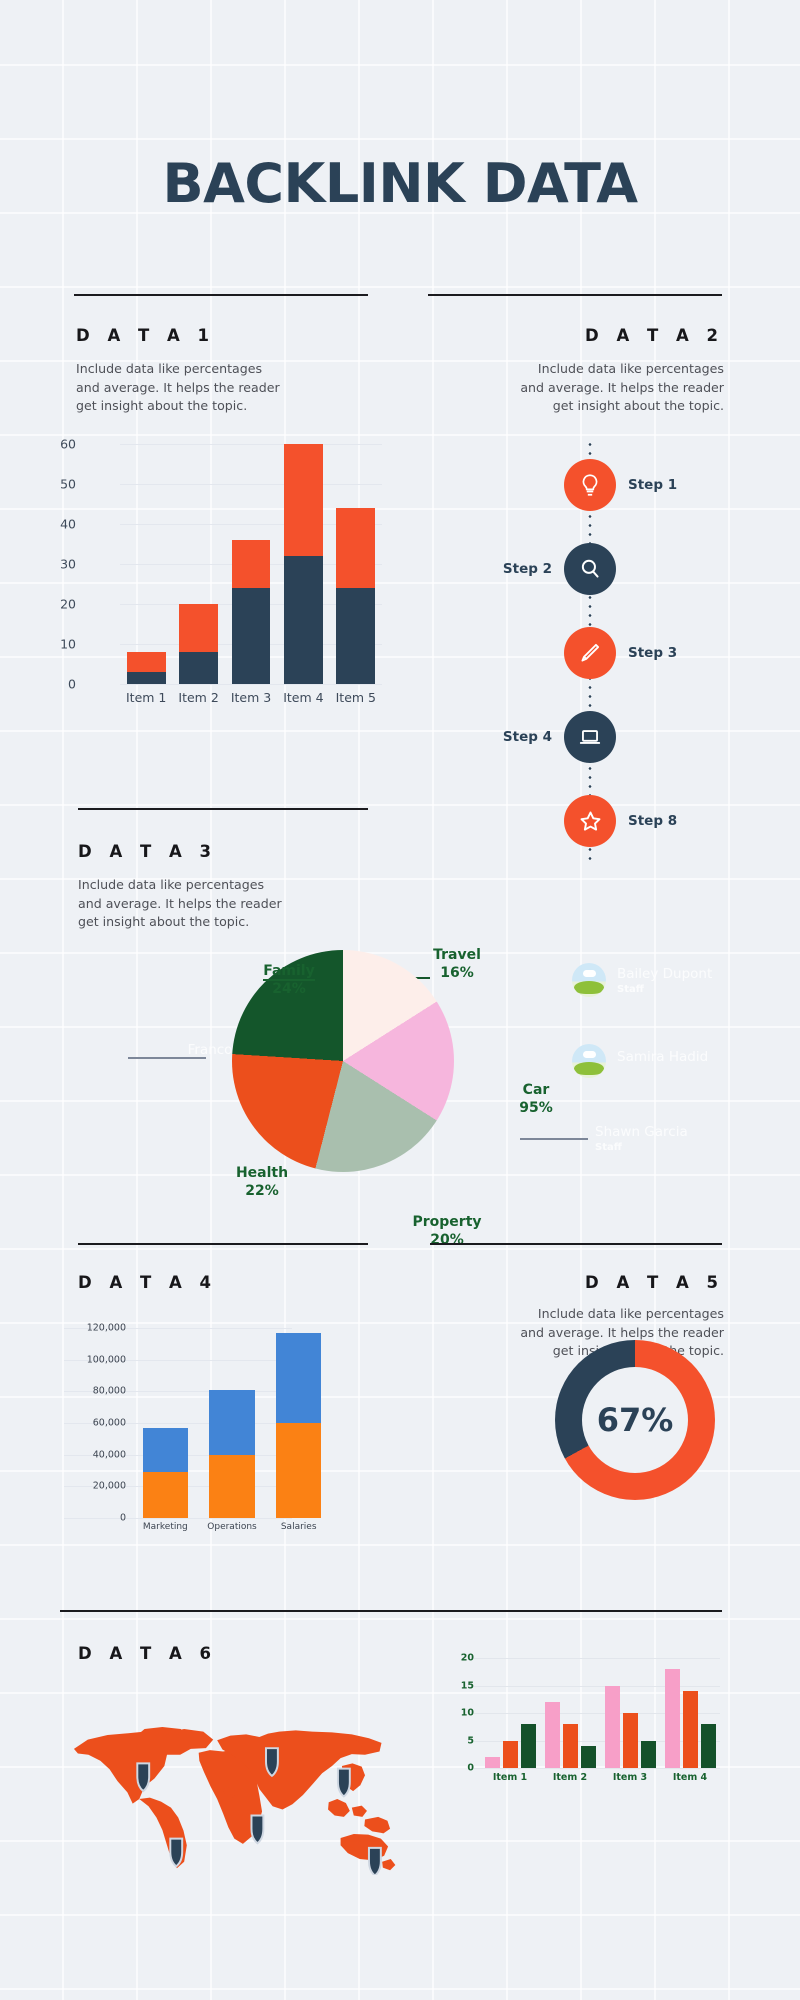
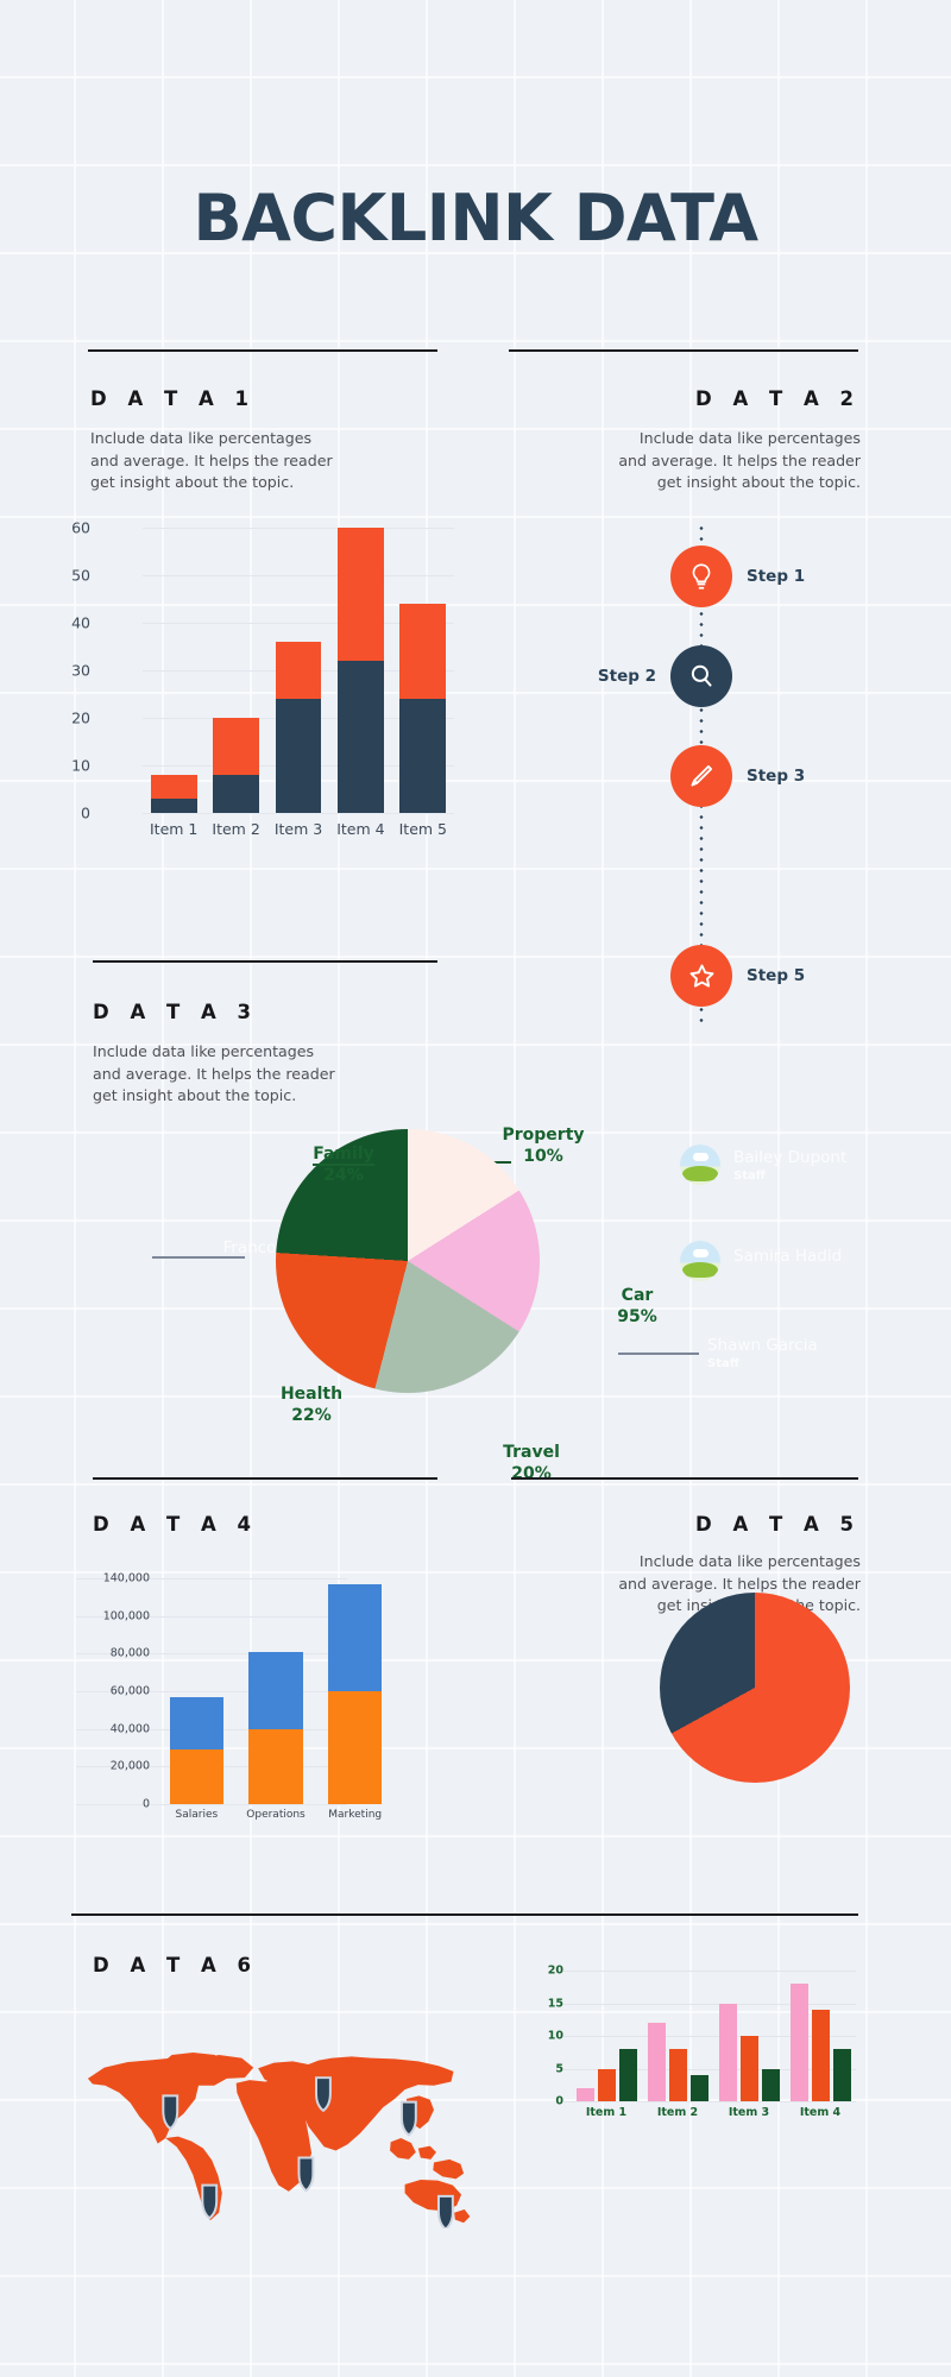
  BACKLINK DATA
  D A T A 1
  Include data like percentages
  and average. It helps the reader
  get insight about the topic.
  60
  50
  40
  30
  20
  10
  0
  Item 1
  Item 2
  Item 3
  Item 4
  Item 5
  D A T A 2
  Include data like percentages
  and average. It helps the reader
  get insight about the topic.
  Step 1
  Step 2
  Step 3
- Step 4
- Step 8
+ Step 5
  D A T A 3
  Include data like percentages
  and average. It helps the reader
  get insight about the topic.
- Travel
+ Property
- 16%
+ 10%
  Car
  95%
- Property
+ Travel
  20%
  Health
  22%
  Family
  D A T A 4
  D A T A 5
  Include data like percentages
  and average. It helps the reader
- 120,000
+ 140,000
  100,000
  80,000
  60,000
  40,000
  20,000
  0
- Marketing
+ Salaries
  Operations
- Salaries
+ Marketing
- 67%
  D A T A 6
  20
  15
  10
  5
  0
  Item 1
  Item 2
  Item 3
  Item 4
